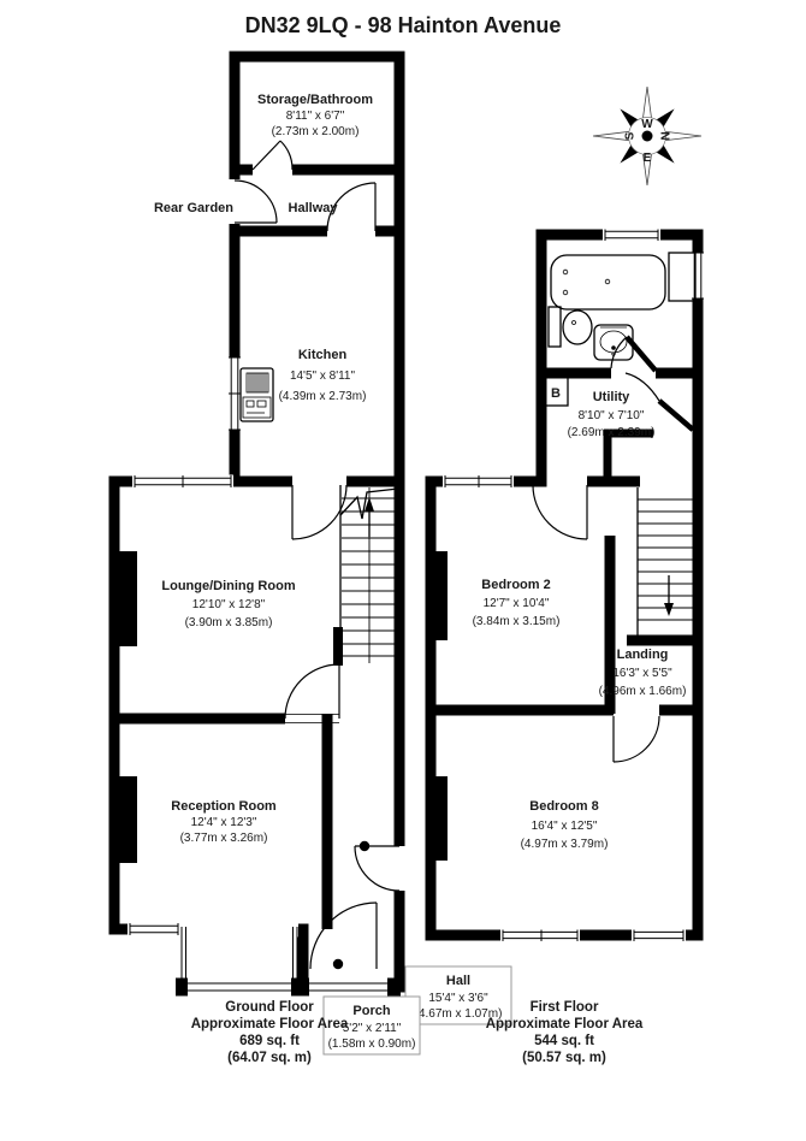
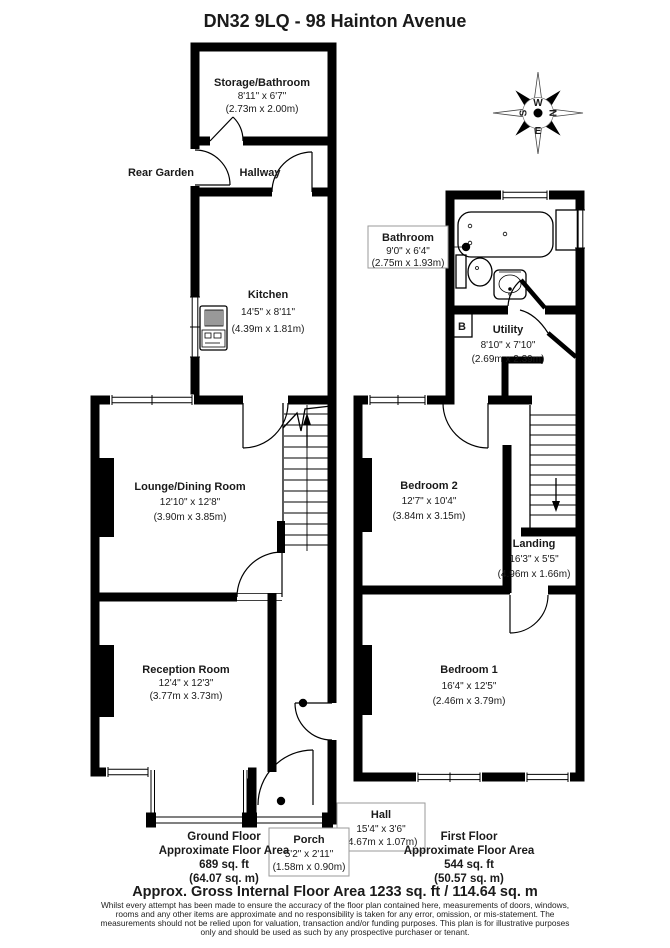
  DN32 9LQ - 98 Hainton Avenue
  Storage/Bathroom
  8'11" x 6'7"
  (2.73m x 2.00m)
  Rear Garden
  Hallway
  Kitchen
  14'5" x 8'11"
- (4.39m x 2.73m)
+ (4.39m x 1.81m)
  Lounge/Dining Room
  12'10" x 12'8"
  (3.90m x 3.85m)
  Reception Room
  12'4" x 12'3"
- (3.77m x 3.26m)
+ (3.77m x 3.73m)
  B
+ Bathroom
+ 9'0" x 6'4"
+ (2.75m x 1.93m)
  Utility
  8'10" x 7'10"
  (2.69m x 2.39m)
  Bedroom 2
  12'7" x 10'4"
  (3.84m x 3.15m)
  Landing
  16'3" x 5'5"
  (4.96m x 1.66m)
- Bedroom 8
+ Bedroom 1
  16'4" x 12'5"
- (4.97m x 3.79m)
+ (2.46m x 3.79m)
  Hall
  15'4" x 3'6"
  4.67m x 1.07m)
  Porch
  5'2" x 2'11"
  (1.58m x 0.90m)
  Ground Floor
  Approximate Floor Area
  689 sq. ft
  (64.07 sq. m)
  First Floor
  Approximate Floor Area
  544 sq. ft
  (50.57 sq. m)
+ Approx. Gross Internal Floor Area 1233 sq. ft / 114.64 sq. m
+ Whilst every attempt has been made to ensure the accuracy of the floor plan contained here, measurements of doors, windows,
+ rooms and any other items are approximate and no responsibility is taken for any error, omission, or mis-statement. The
+ measurements should not be relied upon for valuation, transaction and/or funding purposes. This plan is for illustrative purposes
+ only and should be used as such by any prospective purchaser or tenant.
  W
  E
